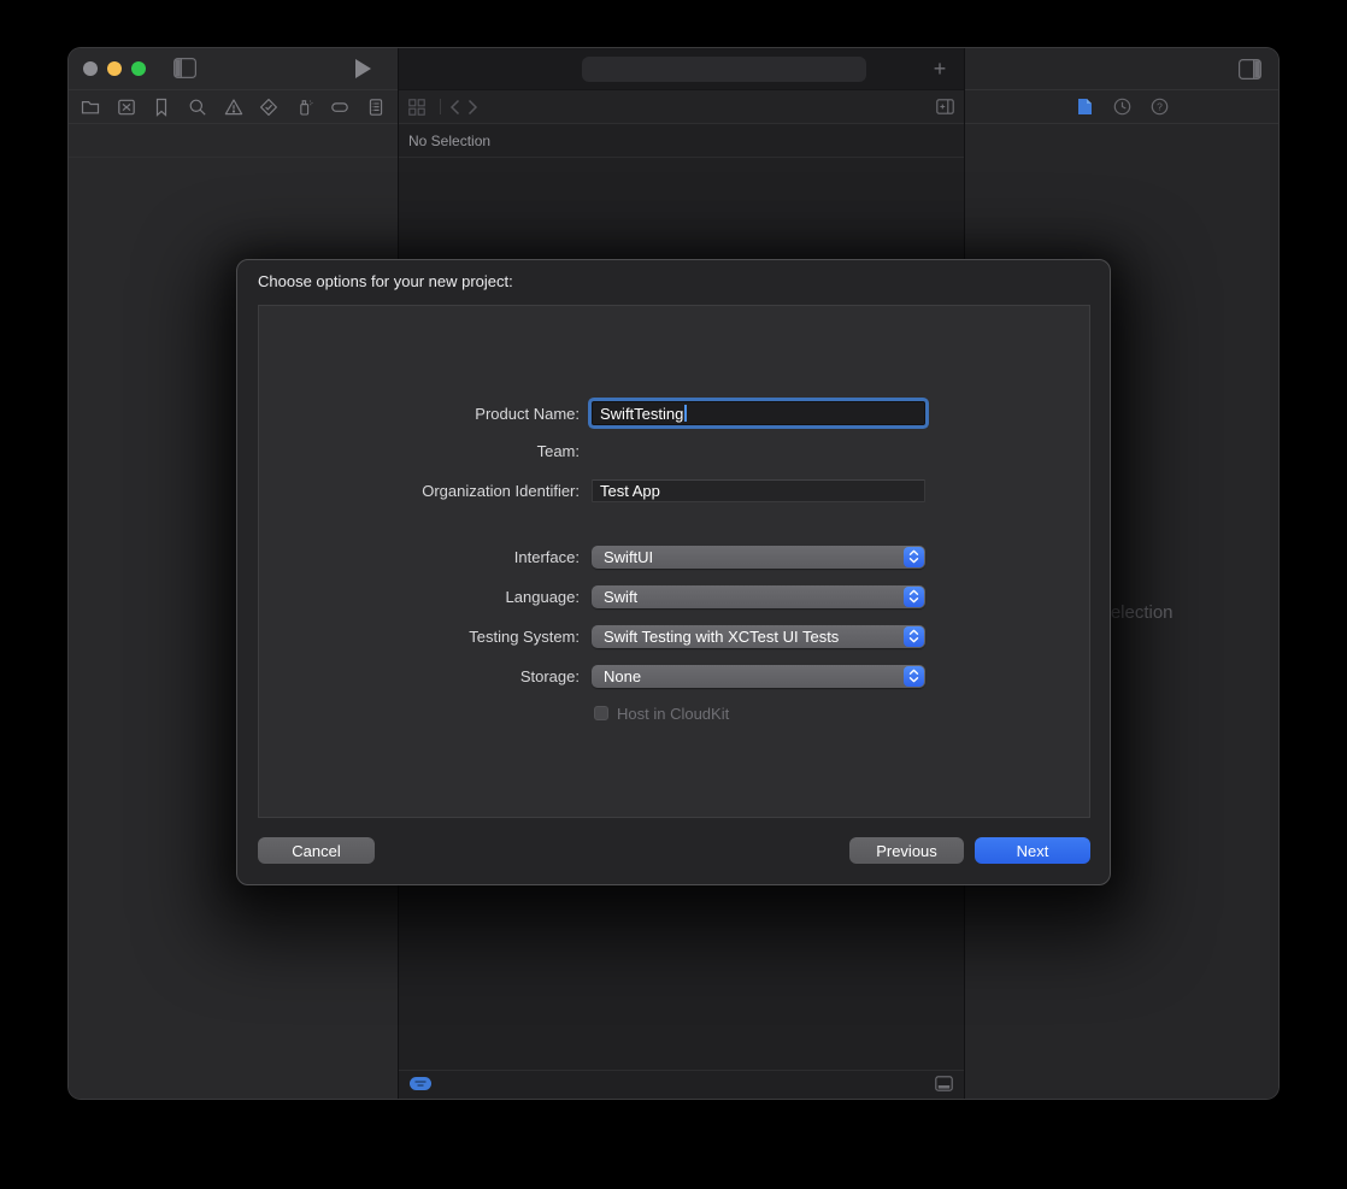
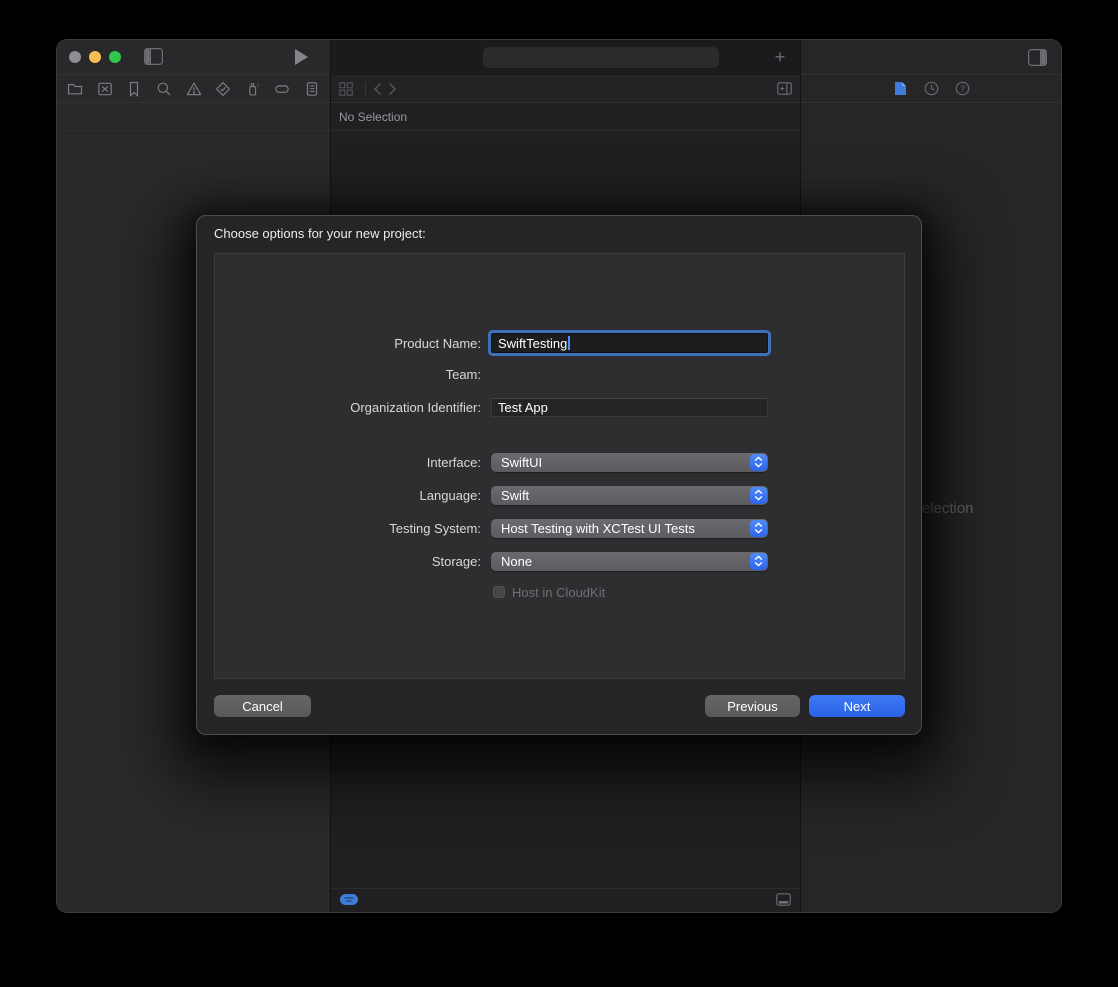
  +
  No Selection
  ?
  election
  Choose options for your new project:
  Product Name:
  SwiftTesting
  Team:
  Organization Identifier:
  Test App
  Interface:
  SwiftUI
  Language:
  Swift
  Testing System:
- Swift Testing with XCTest UI Tests
+ Host Testing with XCTest UI Tests
  Storage:
  None
  Host in CloudKit
  Cancel
  Previous
  Next
